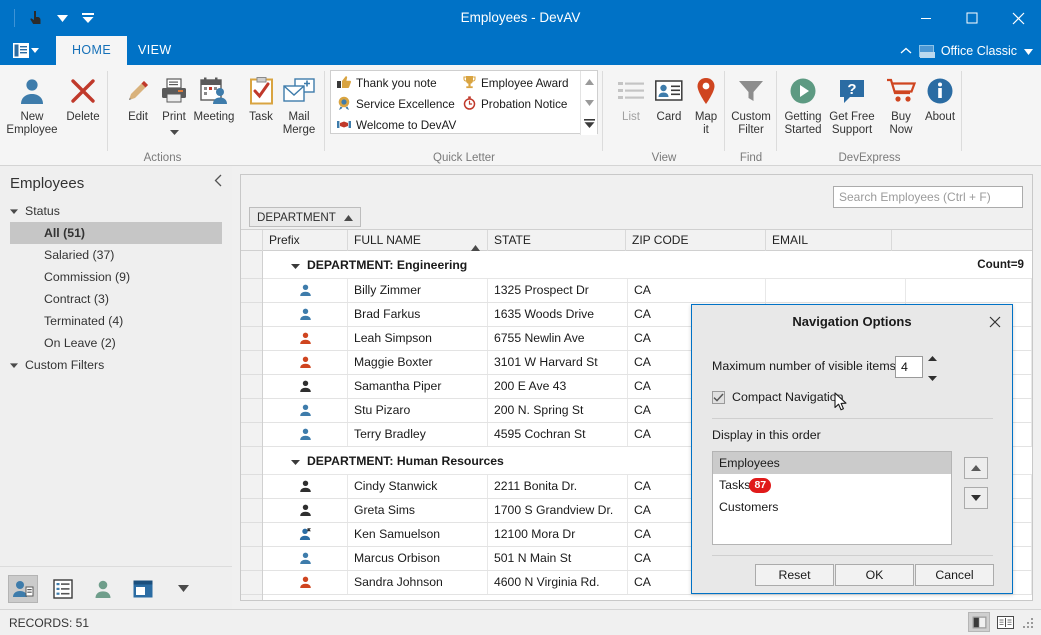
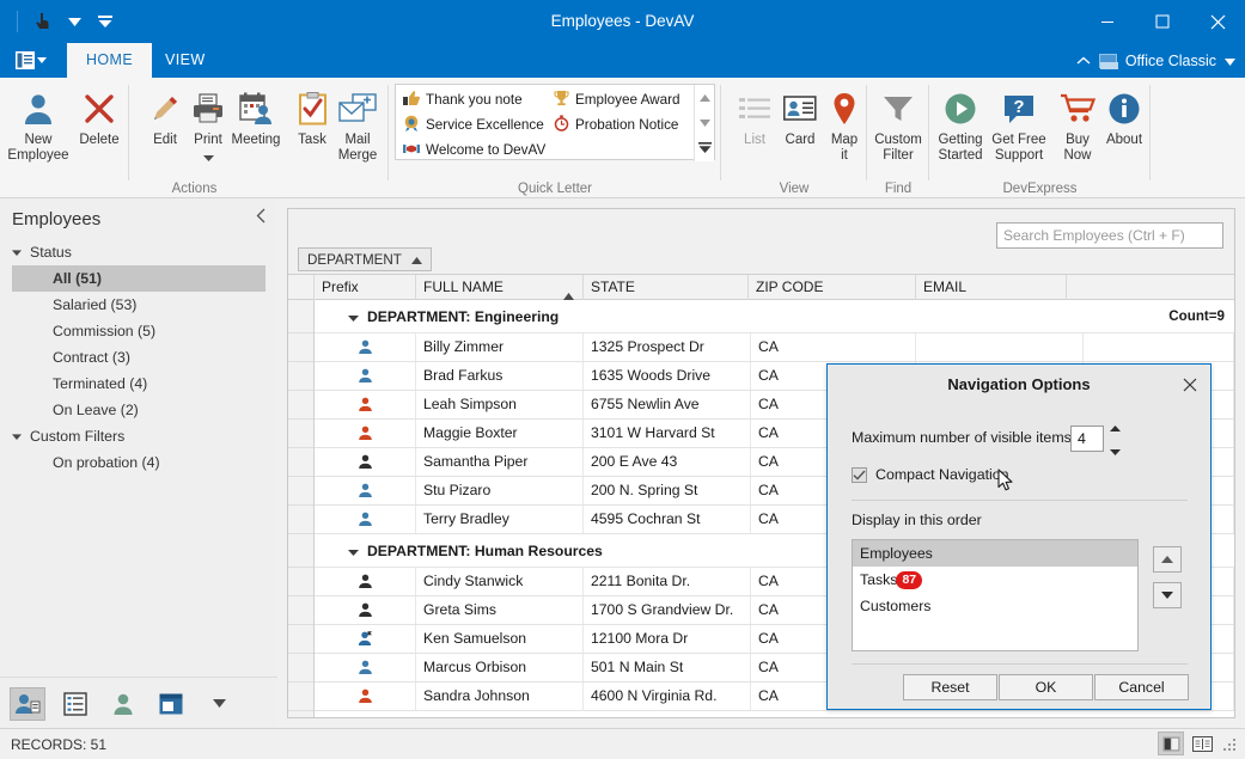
  Employees - DevAV
  HOME
  VIEW
  Office Classic
  New
  Employee
  Delete
  Edit
  Print
  Meeting
  Task
  Mail
  Merge
  Actions
  Thank you note
  Service Excellence
  Welcome to DevAV
  Employee Award
  Probation Notice
  Quick Letter
  List
  Card
  Map
  it
  View
  Custom
  Filter
  Find
  Getting
  Started
  ?
  Get Free
  Support
  Buy
  Now
  About
  DevExpress
  Employees
  Status
  All (51)
- Salaried (37)
+ Salaried (53)
- Commission (9)
+ Commission (5)
  Contract (3)
  Terminated (4)
  On Leave (2)
  Custom Filters
+ On probation (4)
  Search Employees (Ctrl + F)
  DEPARTMENT
  Prefix
  FULL NAME
  STATE
  ZIP CODE
  EMAIL
  DEPARTMENT: Engineering
  Count=9
  Billy Zimmer
  1325 Prospect Dr
  CA
  Brad Farkus
  1635 Woods Drive
  CA
  Leah Simpson
  6755 Newlin Ave
  CA
  Maggie Boxter
  3101 W Harvard St
  CA
  Samantha Piper
  200 E Ave 43
  CA
  Stu Pizaro
  200 N. Spring St
  CA
  Terry Bradley
  4595 Cochran St
  CA
  DEPARTMENT: Human Resources
  Cindy Stanwick
  2211 Bonita Dr.
  CA
  Greta Sims
  1700 S Grandview Dr.
  CA
  Ken Samuelson
  12100 Mora Dr
  CA
  Marcus Orbison
  501 N Main St
  CA
  Sandra Johnson
  4600 N Virginia Rd.
  CA
  Navigation Options
  Maximum number of visible items
  4
  Compact Navigation
  Display in this order
  Employees
  Tasks
  87
  Customers
  Reset
  OK
  Cancel
  RECORDS: 51
